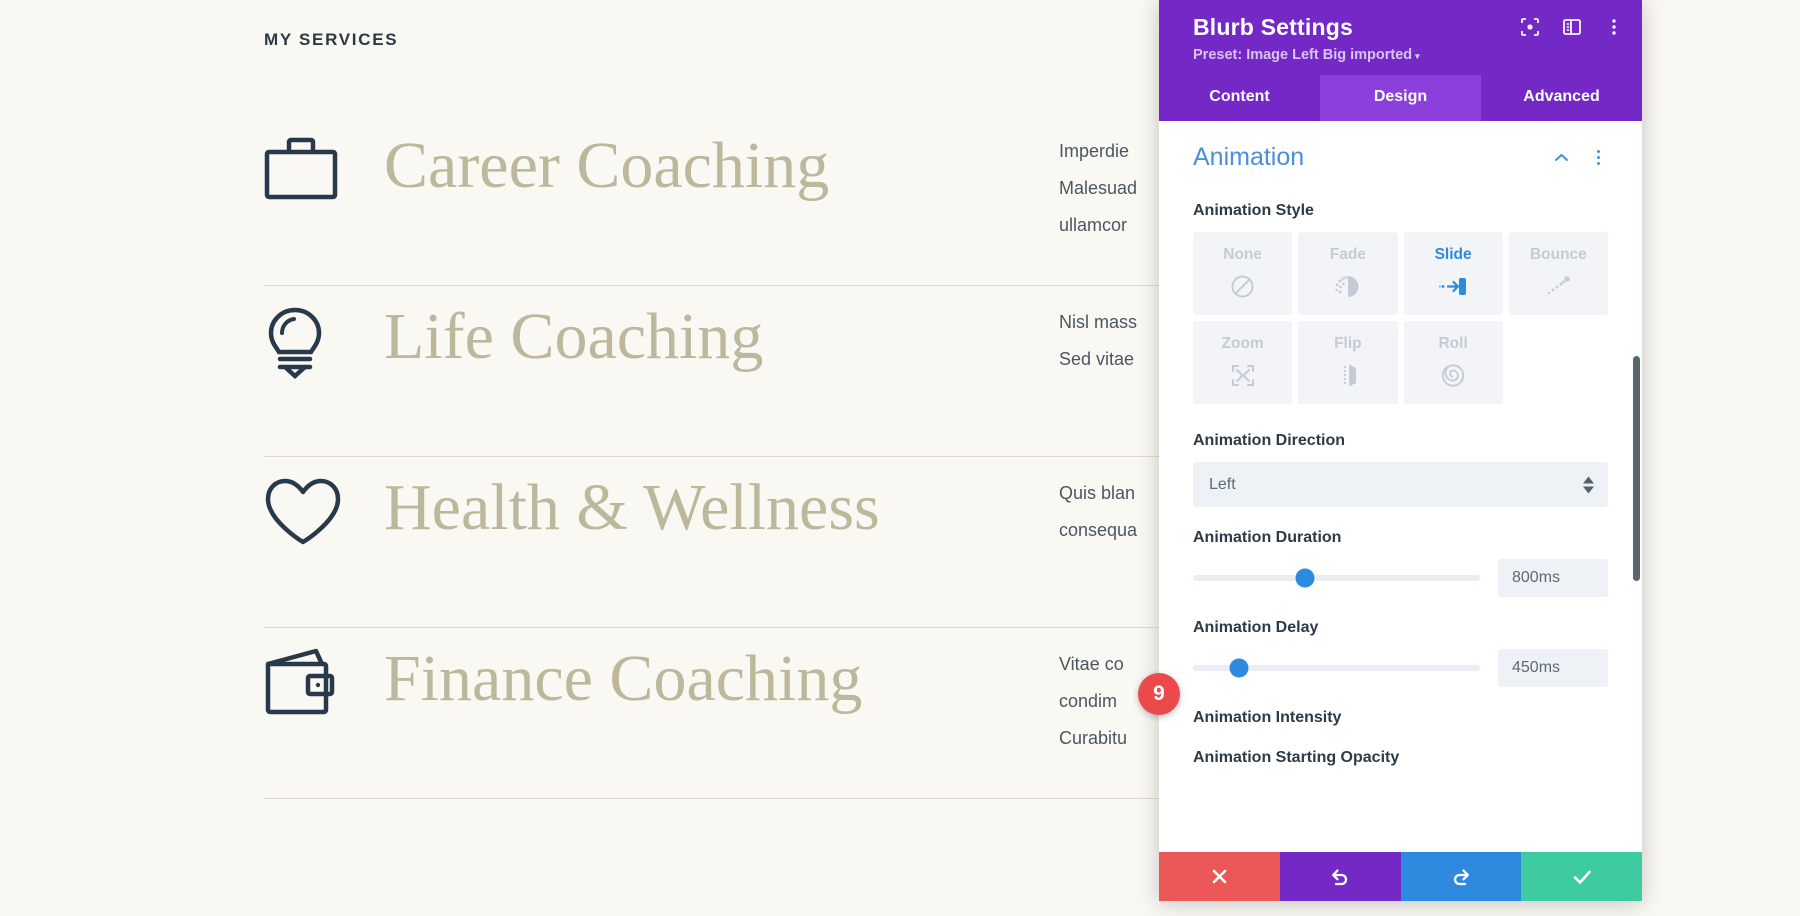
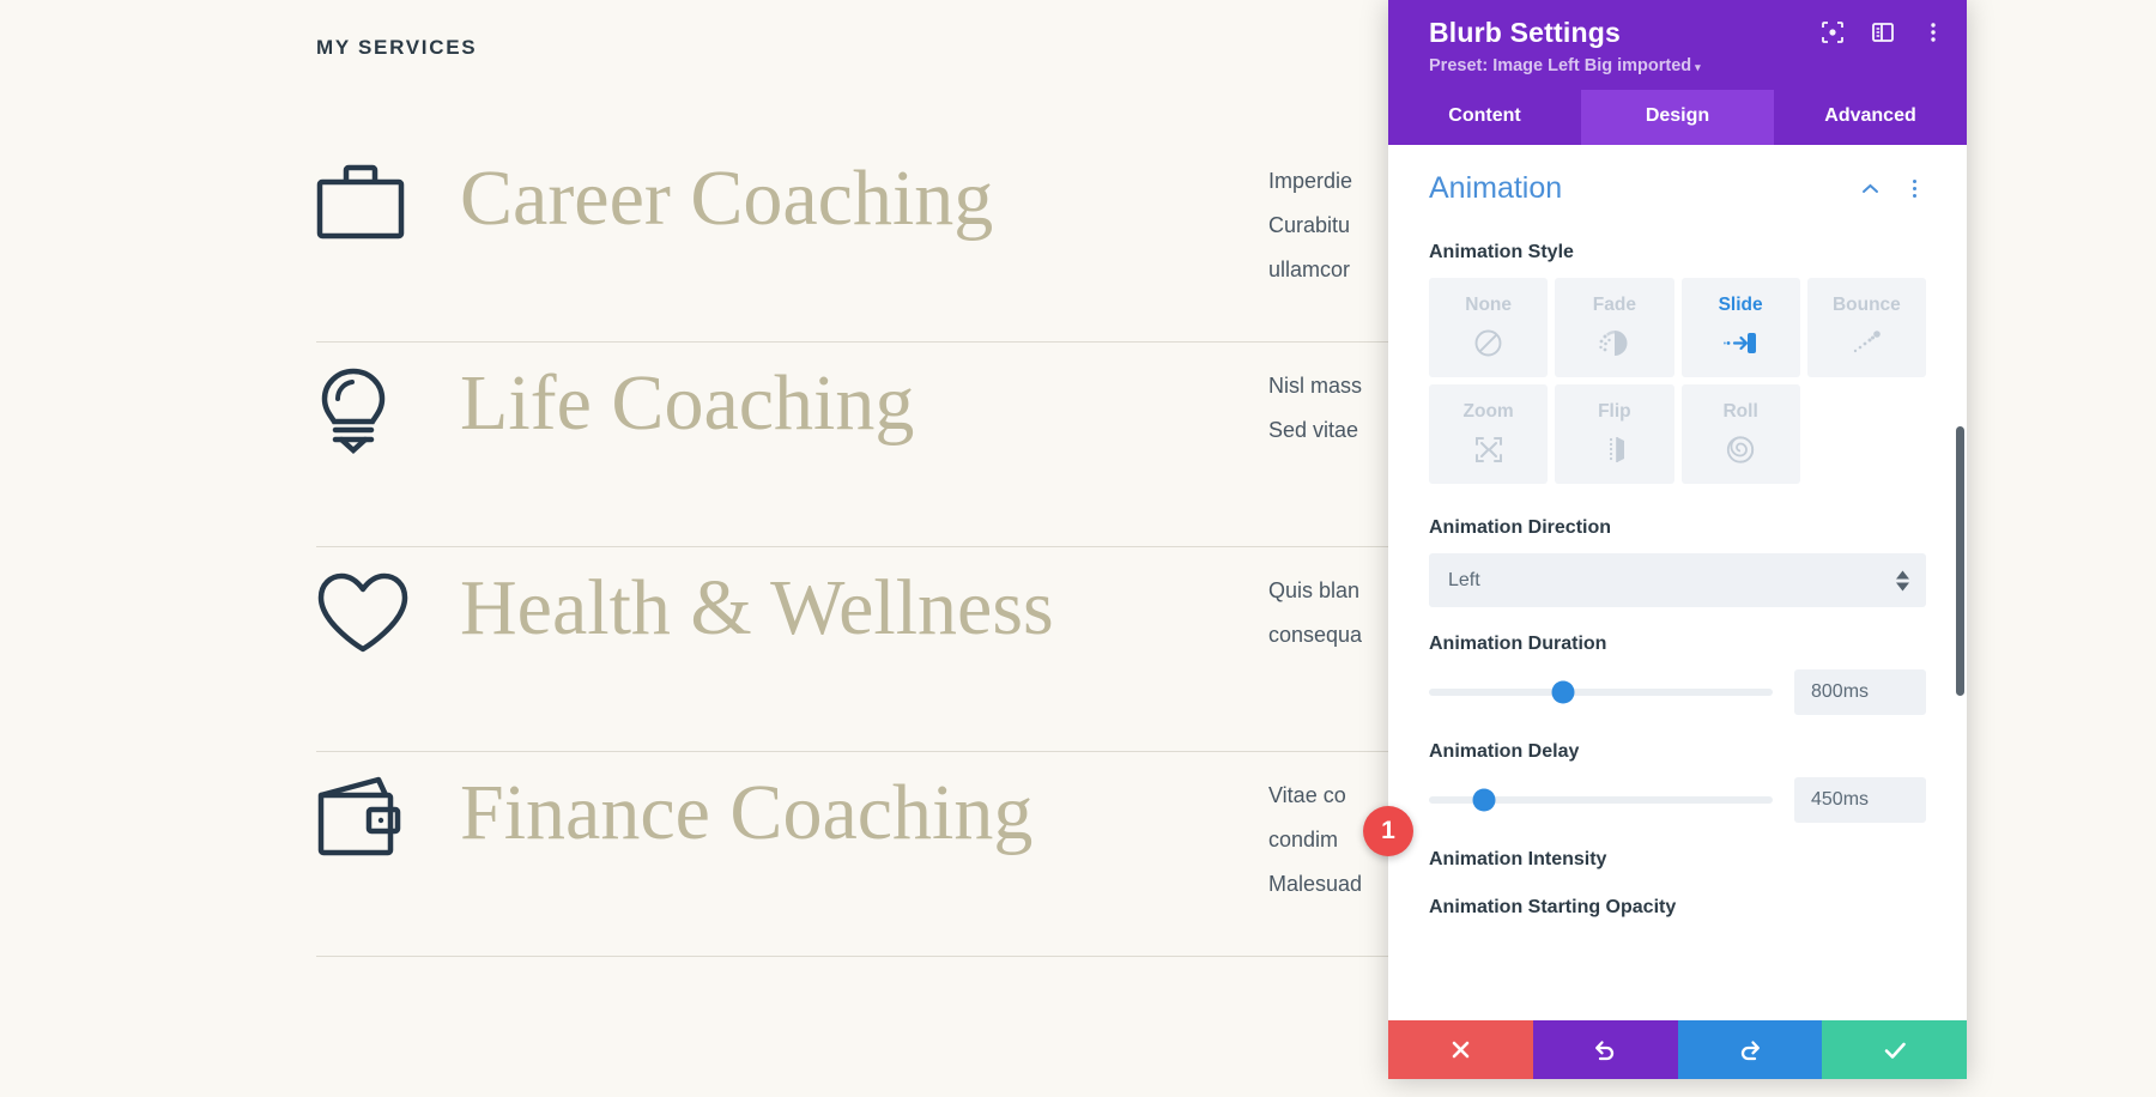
  MY SERVICES
  Career Coaching
  Imperdie
- Malesuad
+ Curabitu
  ullamcor
  Life Coaching
  Nisl mass
  Sed vitae
  Health & Wellness
  Quis blan
  consequa
  Finance Coaching
  Vitae co
  condim
- Curabitu
+ Malesuad
  Blurb Settings
  Preset: Image Left Big imported ▾
  Content
  Design
  Advanced
  Animation
  Animation Style
  None
  Fade
  Slide
  Bounce
  Zoom
  Flip
  Roll
  Animation Direction
  Left
  Animation Duration
  800ms
  Animation Delay
  450ms
  Animation Intensity
  Animation Starting Opacity
- 9
+ 1
